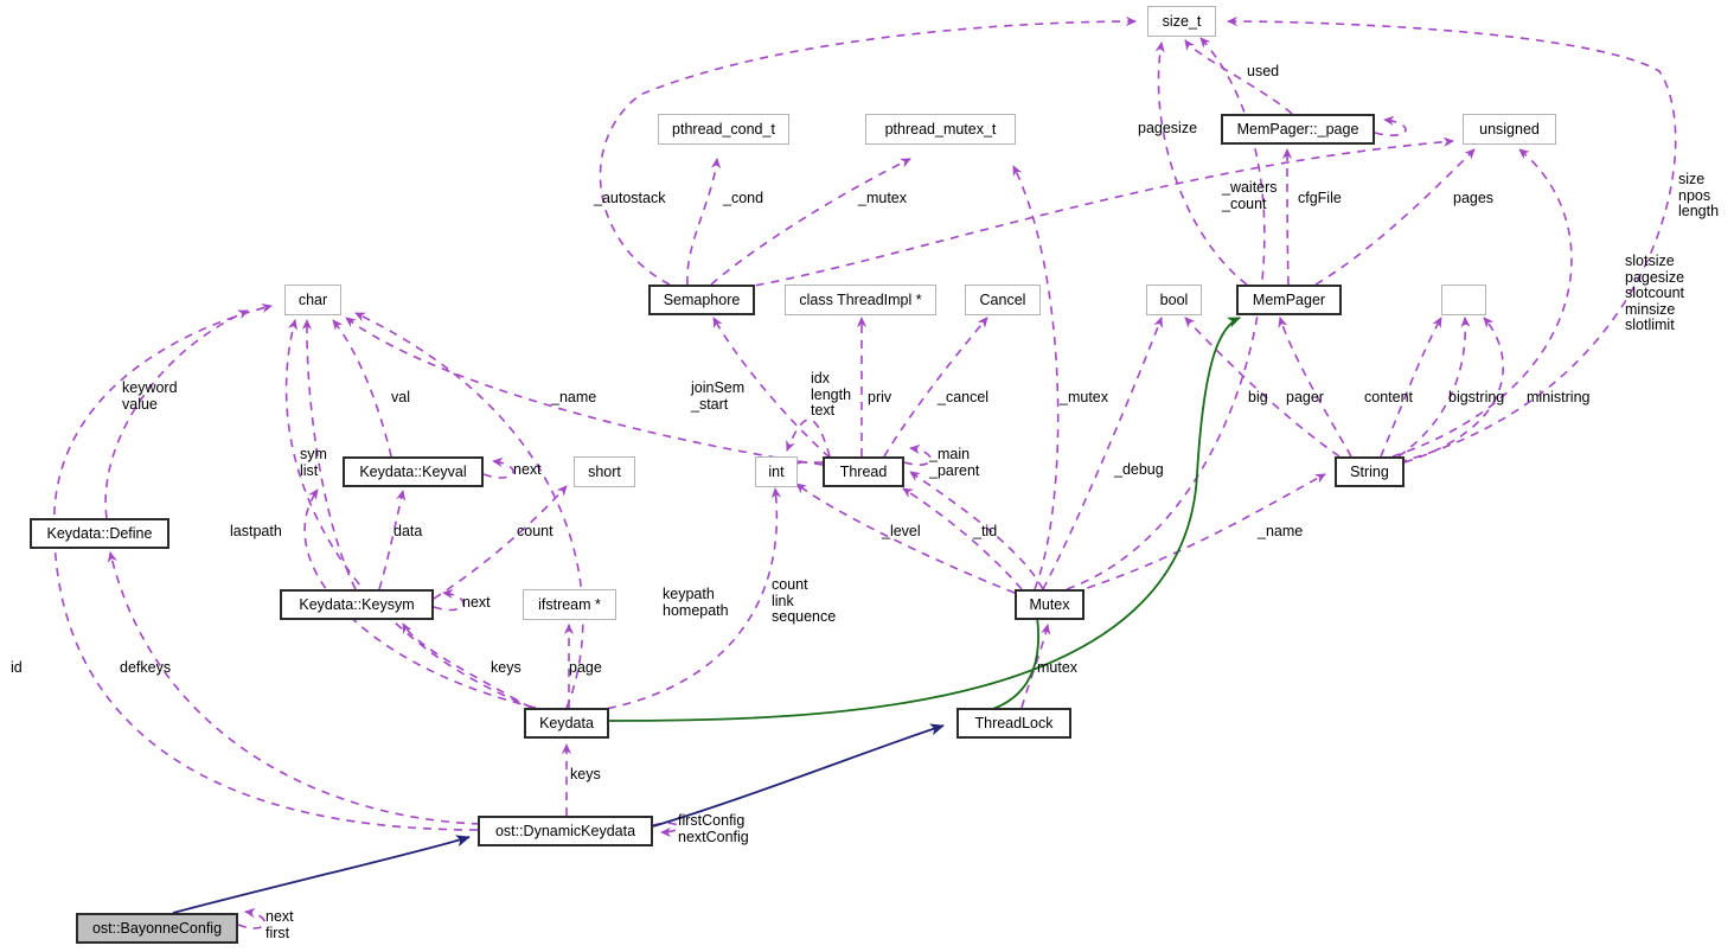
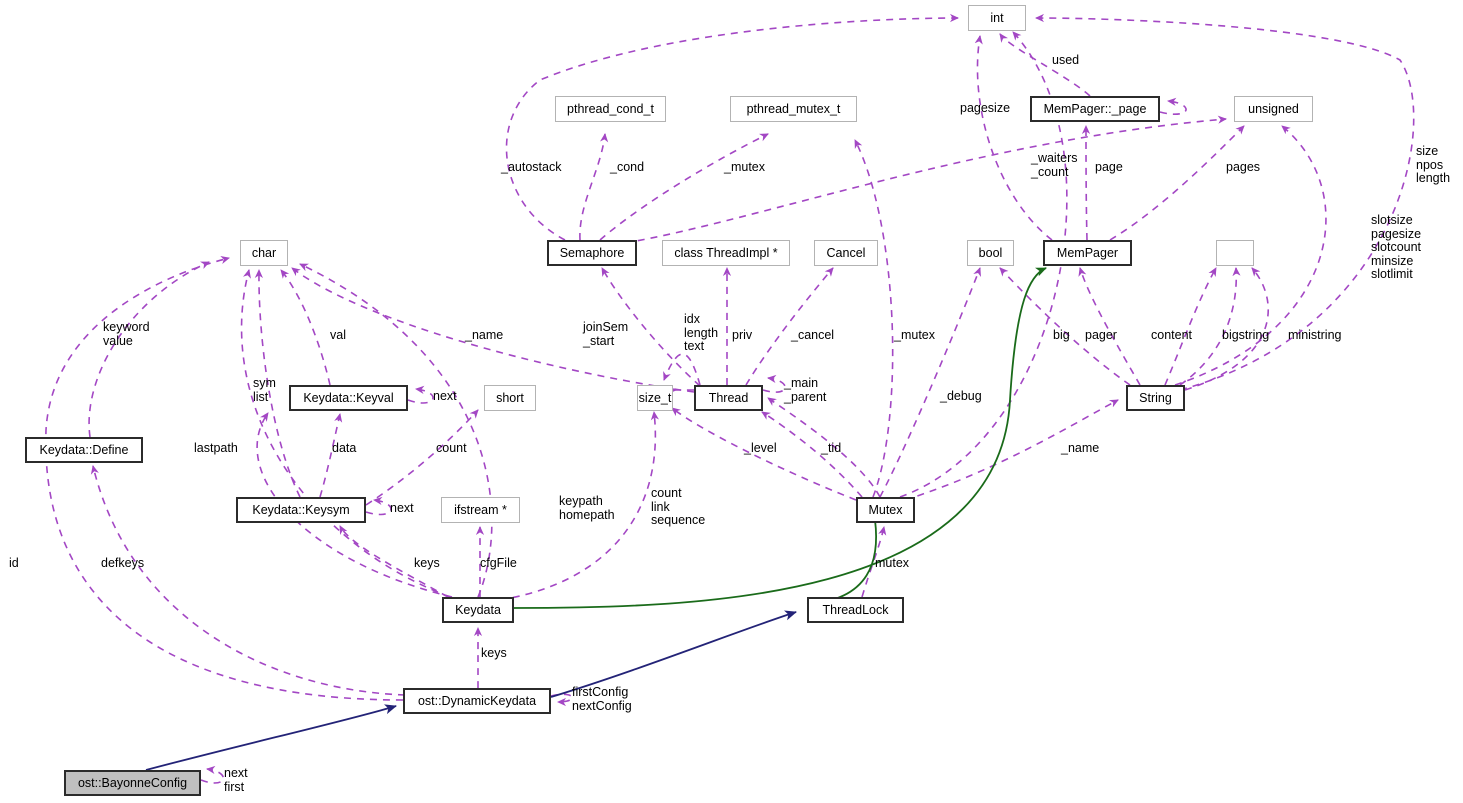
- size_t
+ int
  pthread_cond_t
  pthread_mutex_t
  MemPager::_page
  unsigned
  char
  Semaphore
  class ThreadImpl *
  Cancel
  bool
  MemPager
  Keydata::Keyval
  short
- int
+ size_t
  Thread
  String
  Keydata::Define
  Keydata::Keysym
  ifstream *
  Mutex
  Keydata
  ThreadLock
  ost::DynamicKeydata
  ost::BayonneConfig
  used
  size
  npos
  length
  pagesize
  pages
  _waiters
  _count
- cfgFile
+ page
  _autostack
  _cond
  _mutex
  slotsize
  pagesize
  slotcount
  minsize
  slotlimit
  keyword
  value
  val
  _name
  joinSem
  _start
  idx
  length
  text
  priv
  _cancel
  _mutex
  big
  pager
  content
  bigstring
  ministring
  sym
  list
  next
  _main
  _parent
  _debug
  lastpath
  data
  count
  _level
  _tid
  _name
  next
  keypath
  homepath
  count
  link
  sequence
  id
  defkeys
  keys
- page
+ cfgFile
  mutex
  keys
  firstConfig
  nextConfig
  next
  first
